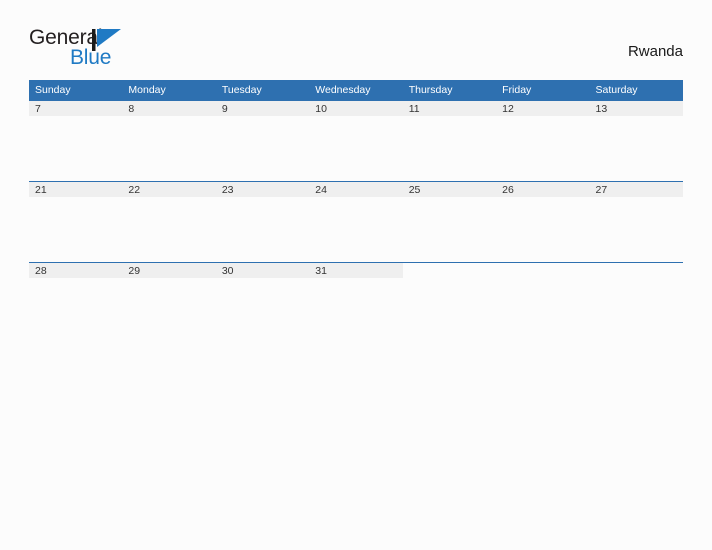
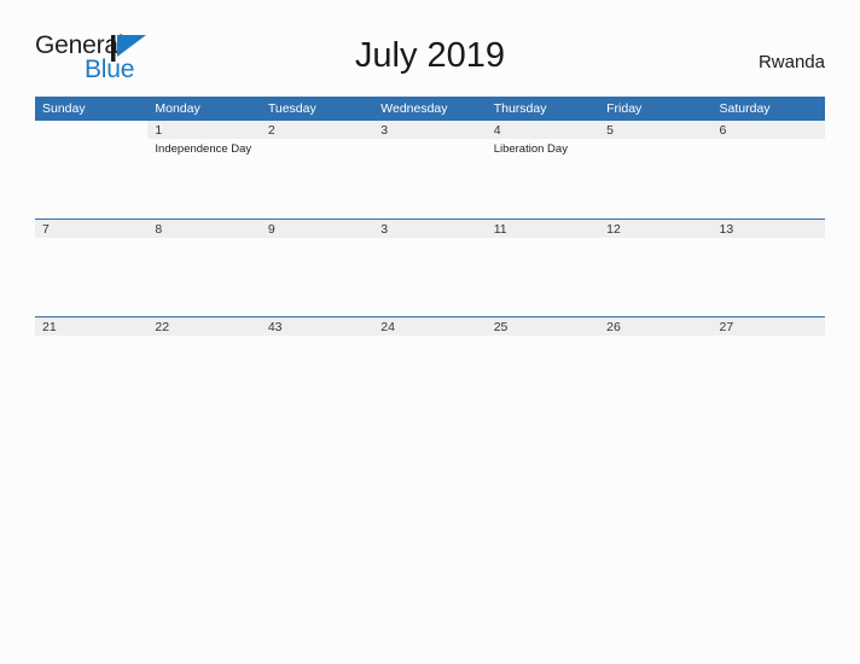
  Gener
  Blue
+ July 2019
  Rwanda
  Sunday	Monday	Tuesday	Wednesday	Thursday	Friday	Saturday
+ 	1Independence Day	2	3	4Liberation Day	5	6
- 7	8	9	10	11	12	13
+ 7	8	9	3	11	12	13
- 21	22	23	24	25	26	27
+ 21	22	43	24	25	26	27
- 28	29	30	31
